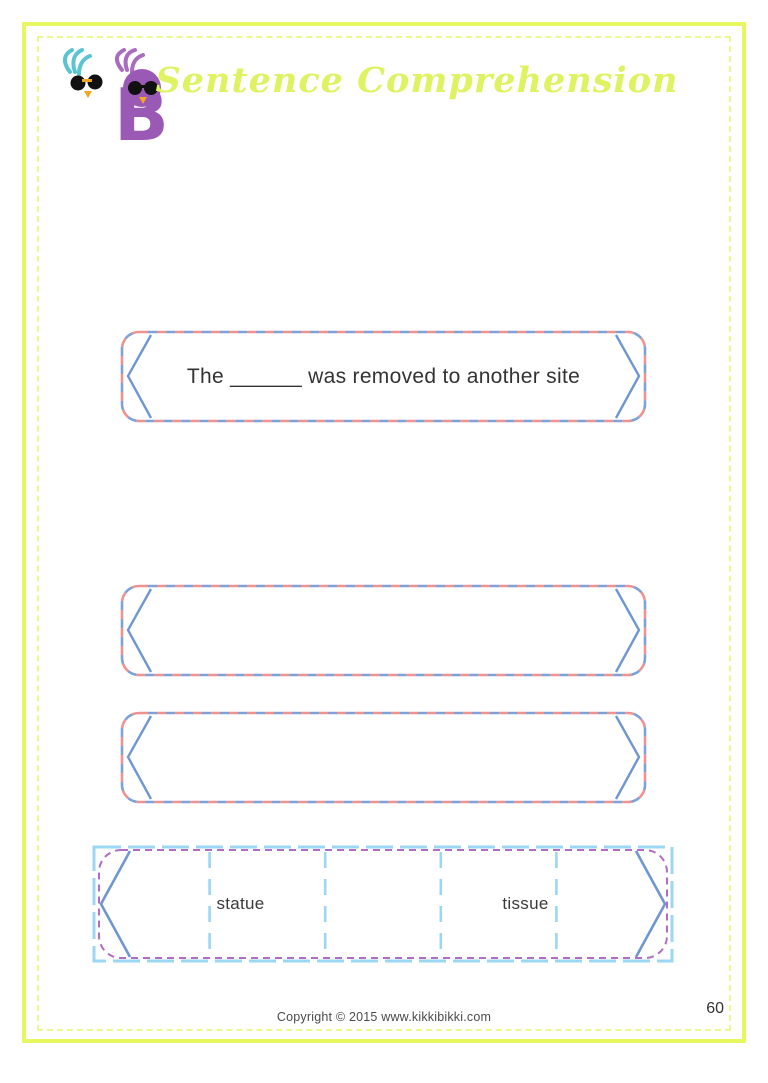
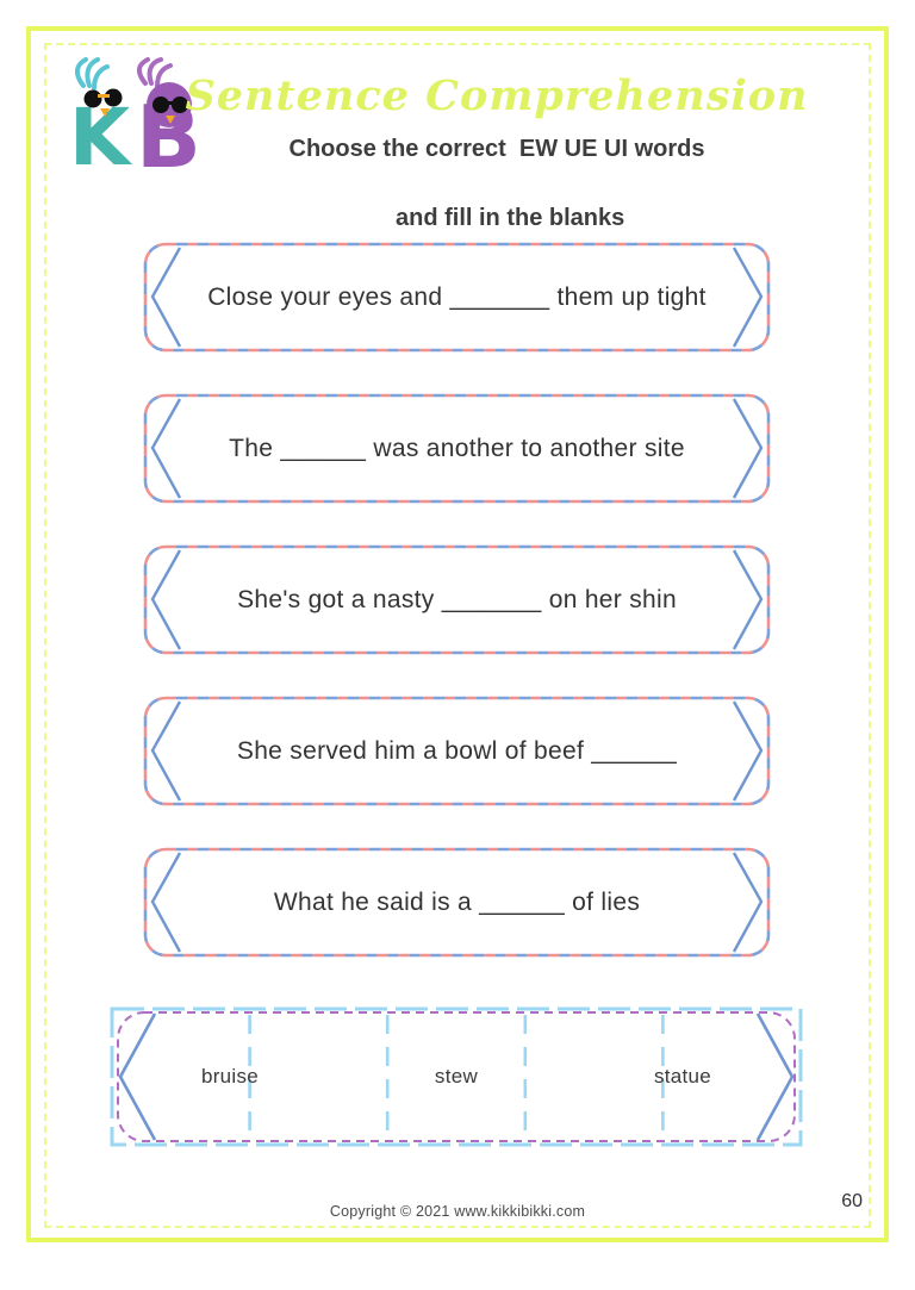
+ K
  B
  Sentence Comprehension
+ Choose the correct EW UE UI words
+ and fill in the blanks
+ Close your eyes and _______ them up tight
- The ______ was removed to another site
+ The ______ was another to another site
+ She's got a nasty _______ on her shin
+ She served him a bowl of beef ______
+ What he said is a ______ of lies
+ bruise
+ stew
  statue
- tissue
- Copyright © 2015 www.kikkibikki.com
+ Copyright © 2021 www.kikkibikki.com
  60
